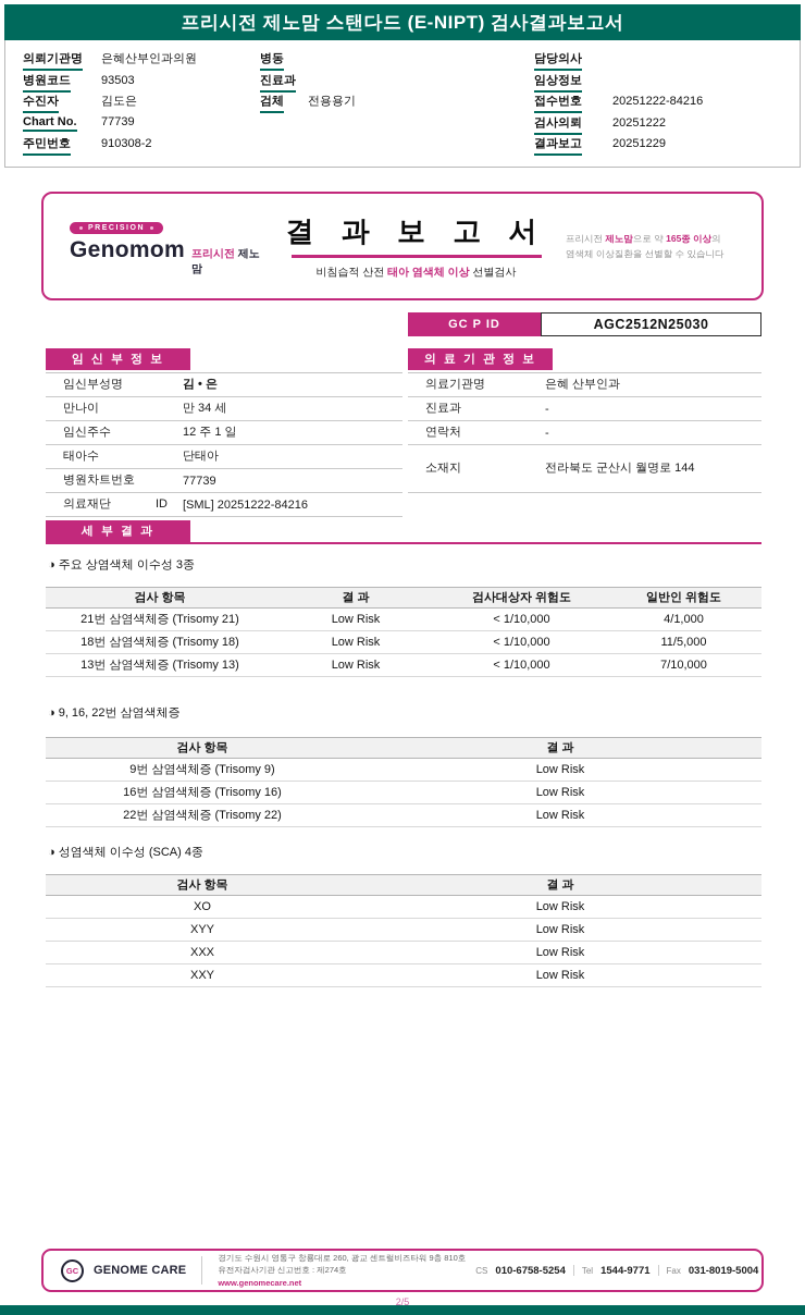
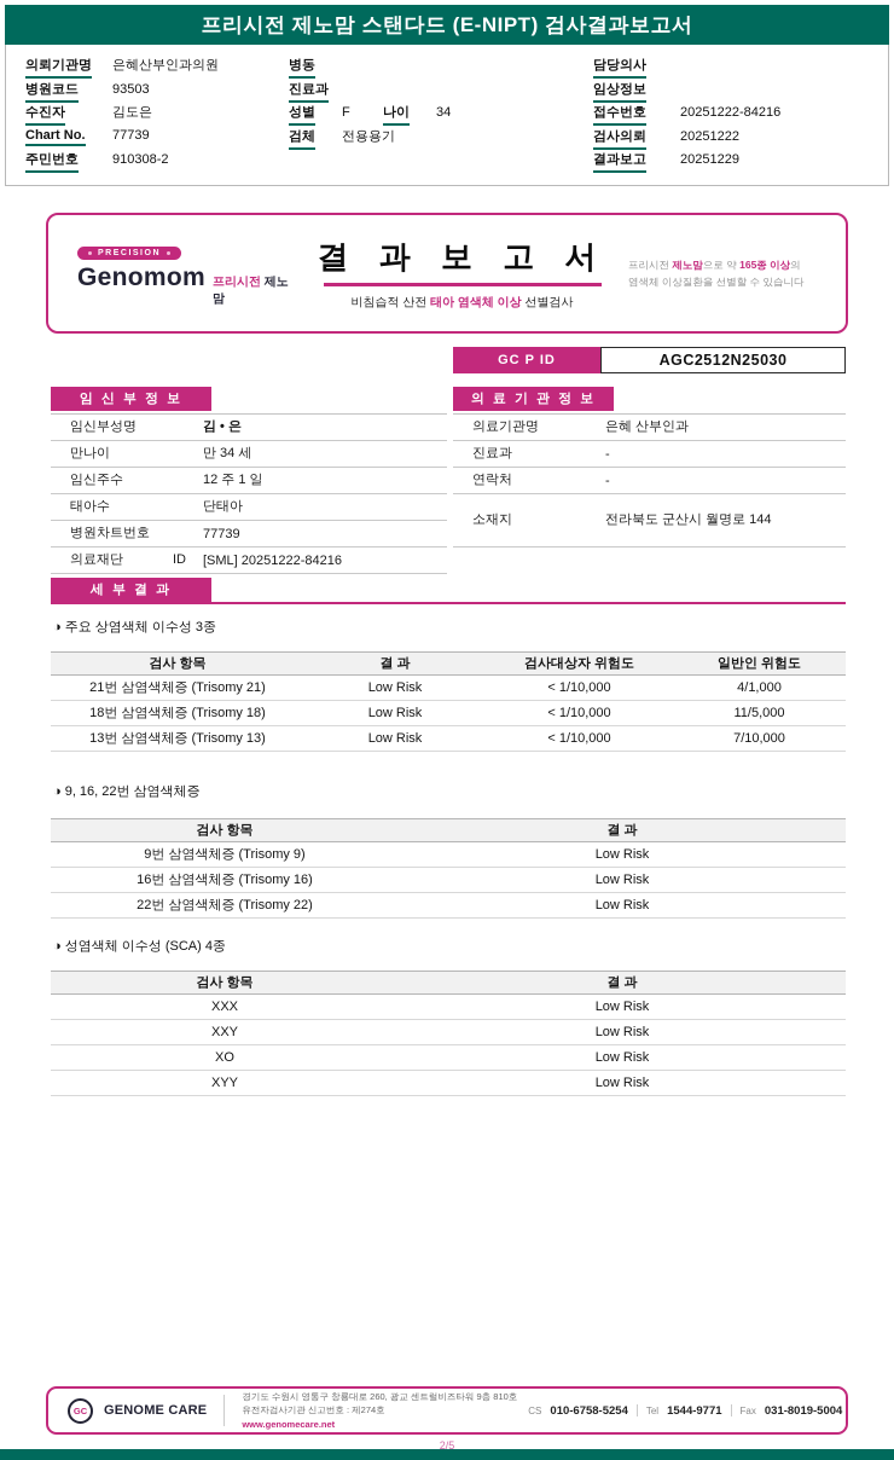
  프리시전 제노맘 스탠다드 (E-NIPT) 검사결과보고서
  의뢰기관명
  은혜산부인과의원
  병원코드
  93503
  수진자
  김도은
  Chart No.
  77739
  주민번호
  910308-2
  병동
  진료과
+ 성별
+ F
+ 나이
+ 34
  검체
  전용용기
  담당의사
  임상정보
  접수번호
  20251222-84216
  검사의뢰
  20251222
  결과보고
  20251229
  Genomom
  프리시전 제노맘
  결 과 보 고 서
  비침습적 산전 태아 염색체 이상 선별검사
  프리시전 제노맘으로 약 165종 이상의
  염색체 이상질환을 선별할 수 있습니다
  GC P ID
  AGC2512N25030
  임 신 부 정 보
  임신부성명
  김 • 은
  만나이
  만 34 세
  임신주수
  12 주 1 일
  태아수
  단태아
  병원차트번호
  77739
  의료재단 ID
  [SML] 20251222-84216
  의 료 기 관 정 보
  의료기관명
  은혜 산부인과
  진료과
  -
  연락처
  -
  소재지
  전라북도 군산시 월명로 144
  세 부 결 과
  ◑ 주요 상염색체 이수성 3종
  검사 항목
  결 과
  검사대상자 위험도
  일반인 위험도
  21번 삼염색체증 (Trisomy 21)
  Low Risk
  < 1/10,000
  4/1,000
  18번 삼염색체증 (Trisomy 18)
  Low Risk
  < 1/10,000
  11/5,000
  13번 삼염색체증 (Trisomy 13)
  Low Risk
  < 1/10,000
  7/10,000
  ◑ 9, 16, 22번 삼염색체증
  검사 항목
  결 과
  9번 삼염색체증 (Trisomy 9)
  Low Risk
  16번 삼염색체증 (Trisomy 16)
  Low Risk
  22번 삼염색체증 (Trisomy 22)
  Low Risk
  ◑ 성염색체 이수성 (SCA) 4종
  검사 항목
  결 과
- XO
+ XXX
  Low Risk
- XYY
+ XXY
  Low Risk
- XXX
+ XO
  Low Risk
- XXY
+ XYY
  Low Risk
  GC
  GENOME CARE
  경기도 수원시 영통구 창룡대로 260, 광교 센트럴비즈타워 9층 810호
  유전자검사기관 신고번호 : 제274호
  www.genomecare.net
  CS
  010-6758-5254
  Tel
  1544-9771
  Fax
  031-8019-5004
  2/5
